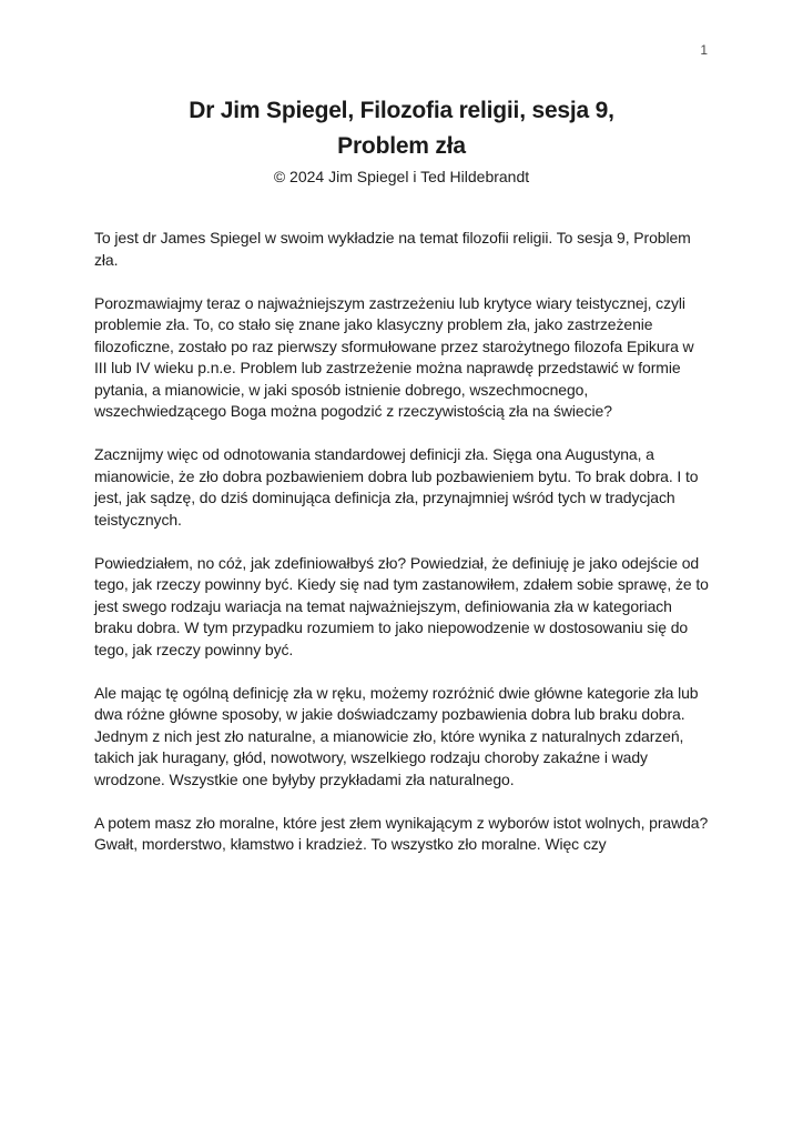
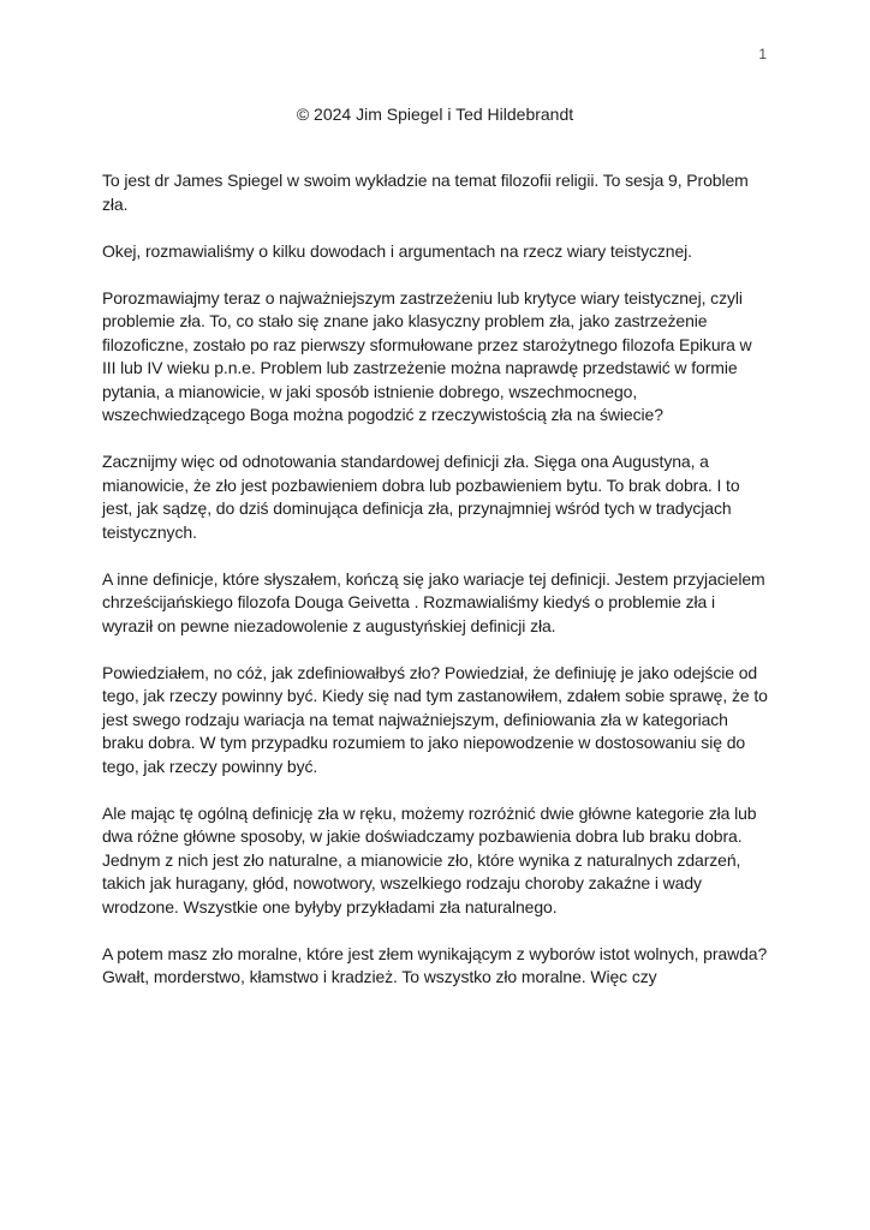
  1
- Dr Jim Spiegel, Filozofia religii, sesja 9,
- Problem zła
  © 2024 Jim Spiegel i Ted Hildebrandt
  To jest dr James Spiegel w swoim wykładzie na temat filozofii religii. To sesja 9, Problem zła.
+ Okej, rozmawialiśmy o kilku dowodach i argumentach na rzecz wiary teistycznej.
  Porozmawiajmy teraz o najważniejszym zastrzeżeniu lub krytyce wiary teistycznej, czyli problemie zła. To, co stało się znane jako klasyczny problem zła, jako zastrzeżenie filozoficzne, zostało po raz pierwszy sformułowane przez starożytnego filozofa Epikura w III lub IV wieku p.n.e. Problem lub zastrzeżenie można naprawdę przedstawić w formie pytania, a mianowicie, w jaki sposób istnienie dobrego, wszechmocnego, wszechwiedzącego Boga można pogodzić z rzeczywistością zła na świecie?
- Zacznijmy więc od odnotowania standardowej definicji zła. Sięga ona Augustyna, a mianowicie, że zło dobra pozbawieniem dobra lub pozbawieniem bytu. To brak dobra. I to jest, jak sądzę, do dziś dominująca definicja zła, przynajmniej wśród tych w tradycjach teistycznych.
+ Zacznijmy więc od odnotowania standardowej definicji zła. Sięga ona Augustyna, a mianowicie, że zło jest pozbawieniem dobra lub pozbawieniem bytu. To brak dobra. I to jest, jak sądzę, do dziś dominująca definicja zła, przynajmniej wśród tych w tradycjach teistycznych.
+ A inne definicje, które słyszałem, kończą się jako wariacje tej definicji. Jestem przyjacielem chrześcijańskiego filozofa Douga Geivetta . Rozmawialiśmy kiedyś o problemie zła i wyraził on pewne niezadowolenie z augustyńskiej definicji zła.
  Powiedziałem, no cóż, jak zdefiniowałbyś zło? Powiedział, że definiuję je jako odejście od tego, jak rzeczy powinny być. Kiedy się nad tym zastanowiłem, zdałem sobie sprawę, że to jest swego rodzaju wariacja na temat najważniejszym, definiowania zła w kategoriach braku dobra. W tym przypadku rozumiem to jako niepowodzenie w dostosowaniu się do tego, jak rzeczy powinny być.
  Ale mając tę ogólną definicję zła w ręku, możemy rozróżnić dwie główne kategorie zła lub dwa różne główne sposoby, w jakie doświadczamy pozbawienia dobra lub braku dobra. Jednym z nich jest zło naturalne, a mianowicie zło, które wynika z naturalnych zdarzeń, takich jak huragany, głód, nowotwory, wszelkiego rodzaju choroby zakaźne i wady wrodzone. Wszystkie one byłyby przykładami zła naturalnego.
  A potem masz zło moralne, które jest złem wynikającym z wyborów istot wolnych, prawda? Gwałt, morderstwo, kłamstwo i kradzież. To wszystko zło moralne. Więc czy
